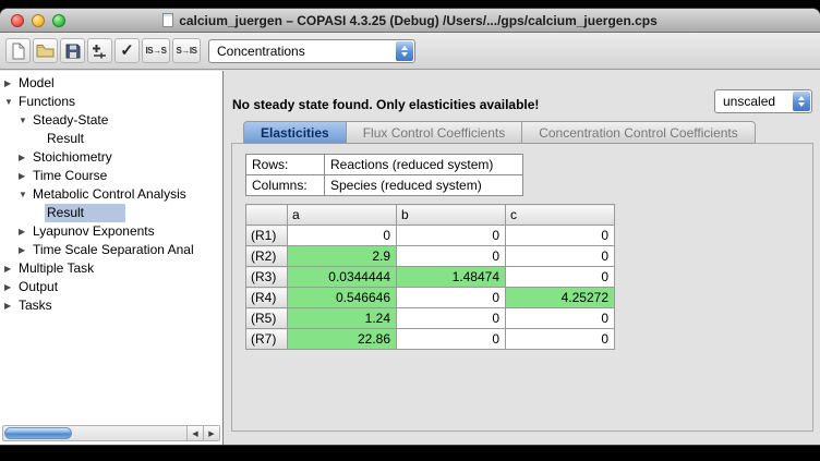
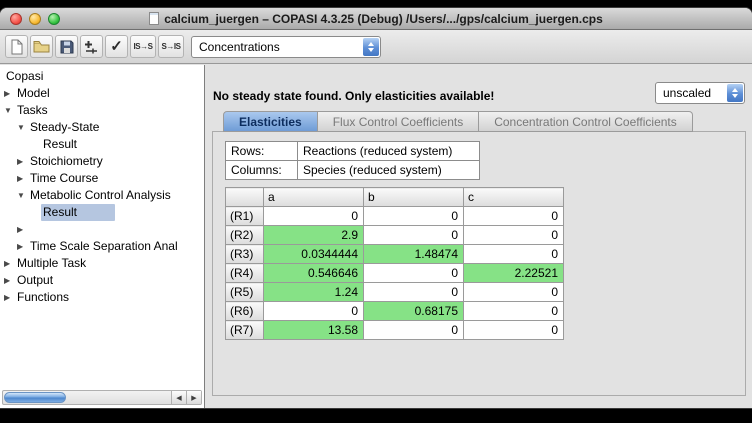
  calcium_juergen – COPASI 4.3.25 (Debug) /Users/.../gps/calcium_juergen.cps
  ✓
  IS→S
  S→IS
  Concentrations
+ Copasi
  ▶
  Model
  ▼
- Functions
+ Tasks
  ▼
  Steady-State
  Result
  ▶
  Stoichiometry
  ▶
  Time Course
  ▼
  Metabolic Control Analysis
  Result
  ▶
- Lyapunov Exponents
  ▶
  Time Scale Separation Anal
  ▶
  Multiple Task
  ▶
  Output
  ▶
- Tasks
+ Functions
  No steady state found. Only elasticities available!
  unscaled
  Elasticities
  Flux Control Coefficients
  Concentration Control Coefficients
  Rows:	Reactions (reduced system)
  Columns:	Species (reduced system)
  	a	b	c
  (R1)	0	0	0
  (R2)	2.9	0	0
  (R3)	0.0344444	1.48474	0
- (R4)	0.546646	0	4.25272
+ (R4)	0.546646	0	2.22521
  (R5)	1.24	0	0
+ (R6)	0	0.68175	0
- (R7)	22.86	0	0
+ (R7)	13.58	0	0
